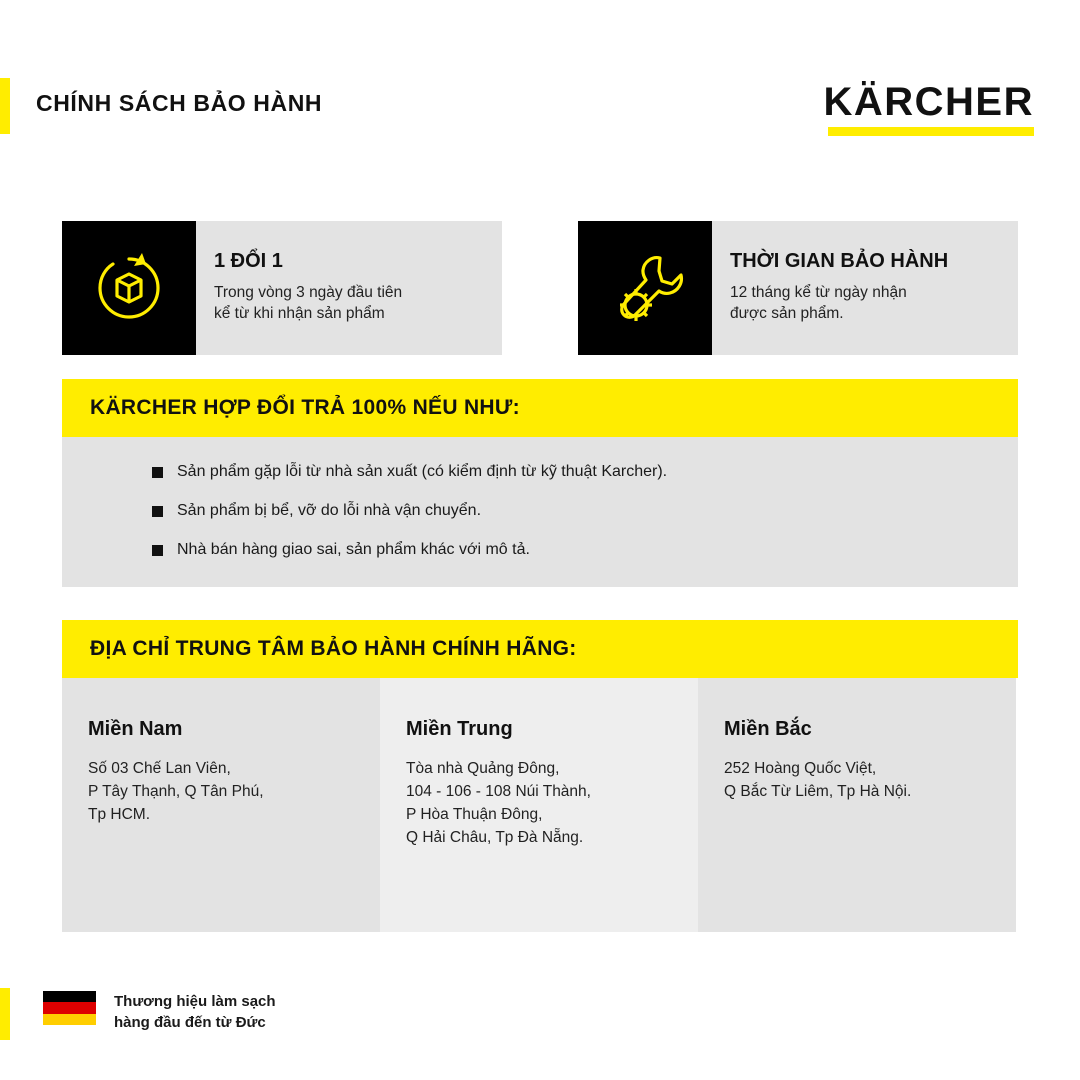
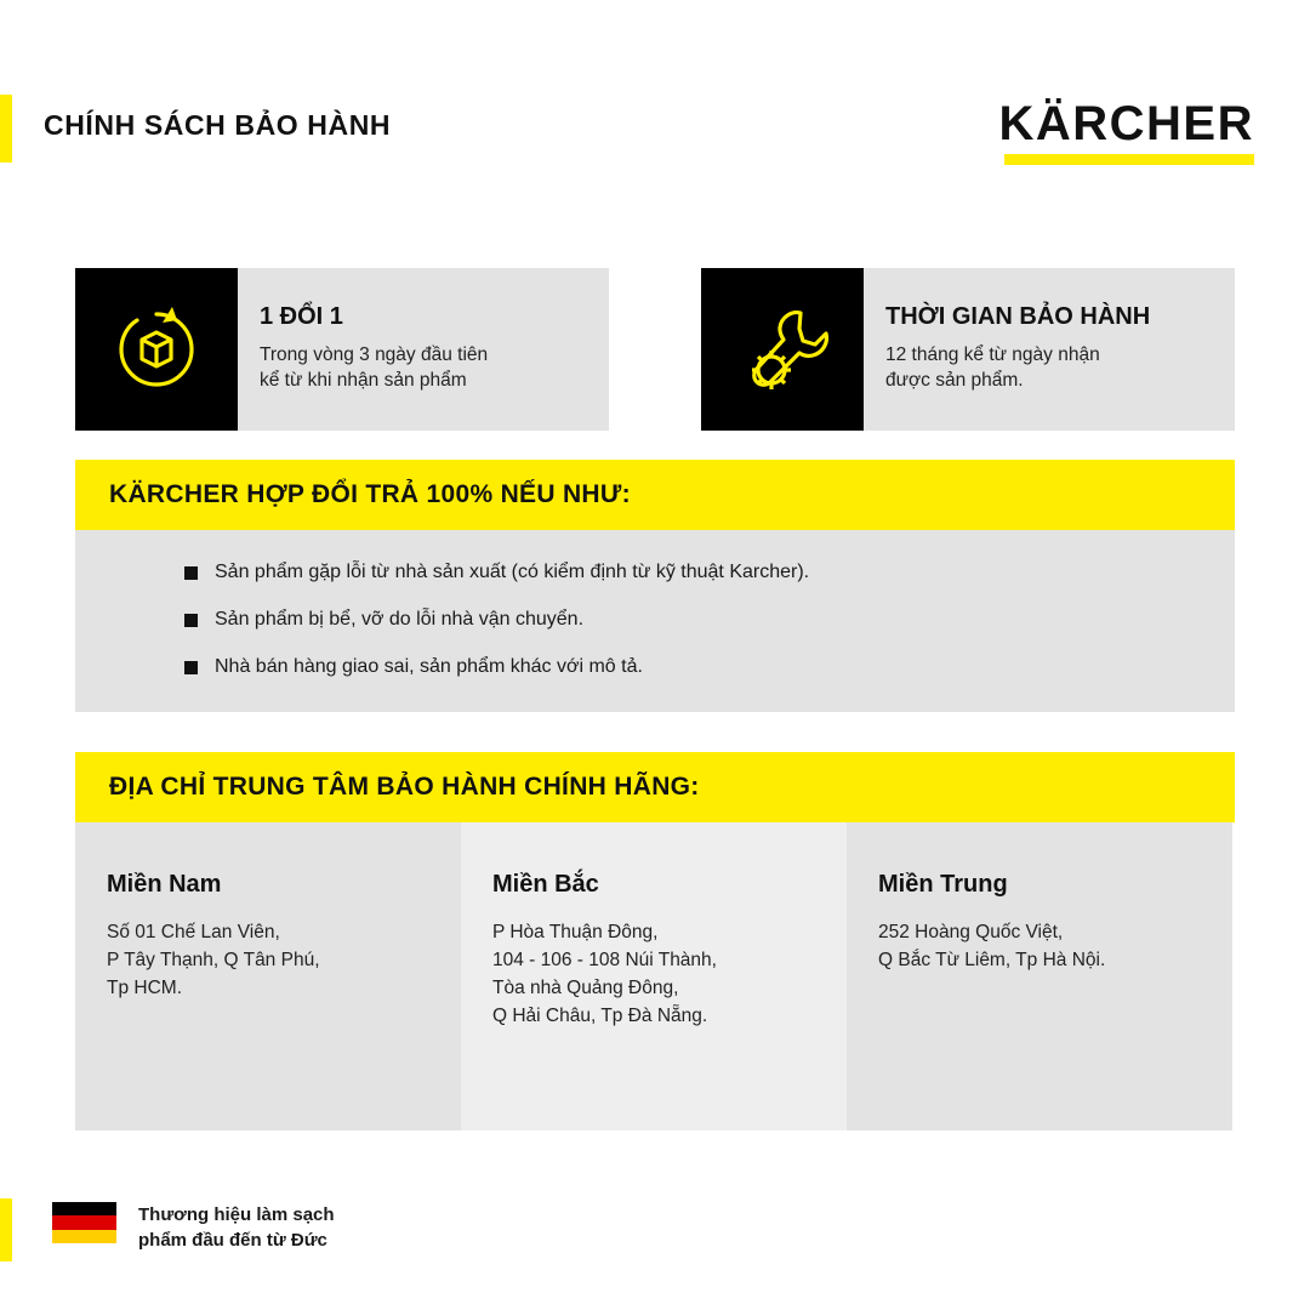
  CHÍNH SÁCH BẢO HÀNH
  KÄRCHER
  1 ĐỔI 1
  Trong vòng 3 ngày đầu tiên
  kể từ khi nhận sản phẩm
  THỜI GIAN BẢO HÀNH
  12 tháng kể từ ngày nhận
  được sản phẩm.
  KÄRCHER HỢP ĐỔI TRẢ 100% NẾU NHƯ:
  Sản phẩm gặp lỗi từ nhà sản xuất (có kiểm định từ kỹ thuật Karcher).
  Sản phẩm bị bể, vỡ do lỗi nhà vận chuyển.
  Nhà bán hàng giao sai, sản phẩm khác với mô tả.
  ĐỊA CHỈ TRUNG TÂM BẢO HÀNH CHÍNH HÃNG:
  Miền Nam
- Số 03 Chế Lan Viên,
+ Số 01 Chế Lan Viên,
  P Tây Thạnh, Q Tân Phú,
  Tp HCM.
- Miền Trung
+ Miền Bắc
- Tòa nhà Quảng Đông,
+ P Hòa Thuận Đông,
  104 - 106 - 108 Núi Thành,
- P Hòa Thuận Đông,
+ Tòa nhà Quảng Đông,
  Q Hải Châu, Tp Đà Nẵng.
- Miền Bắc
+ Miền Trung
  252 Hoàng Quốc Việt,
  Q Bắc Từ Liêm, Tp Hà Nội.
  Thương hiệu làm sạch
- hàng đầu đến từ Đức
+ phẩm đầu đến từ Đức
